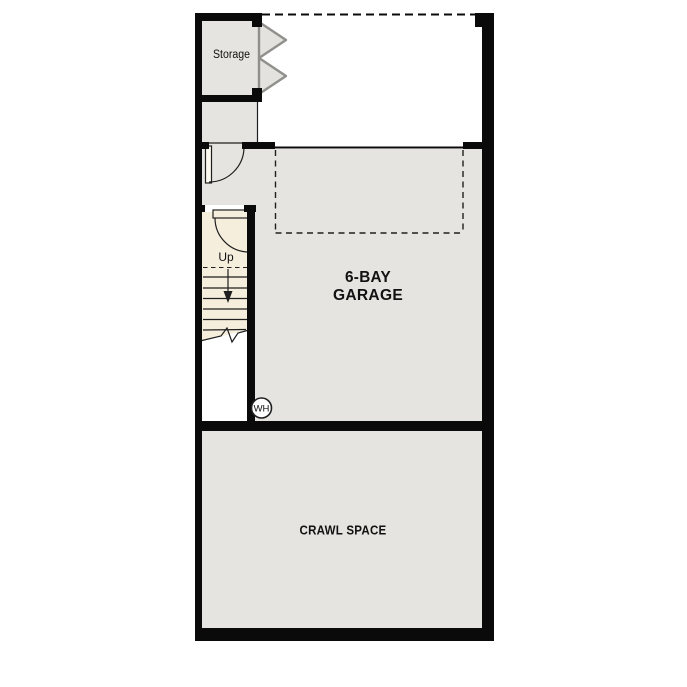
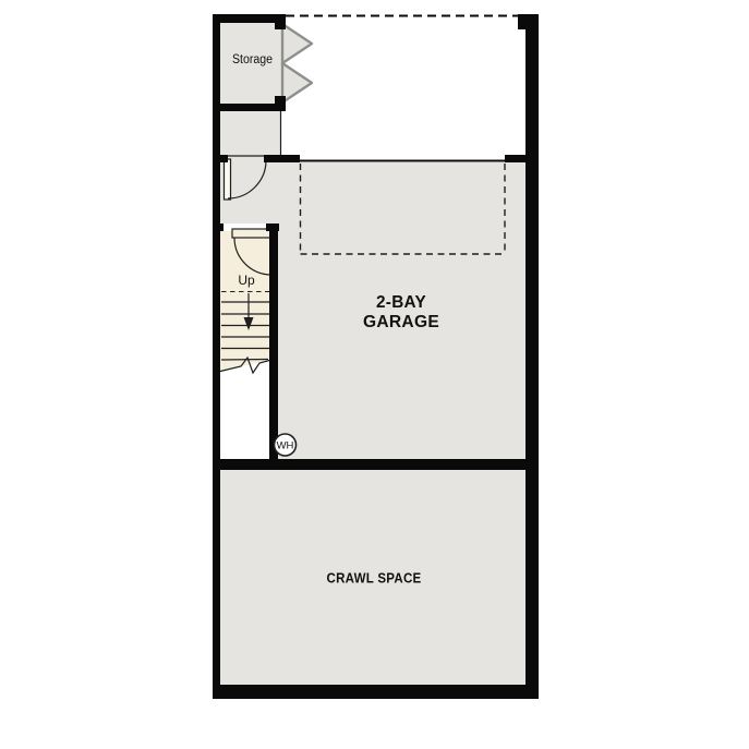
  WH
  Storage
  Up
- 6-BAY
+ 2-BAY
  GARAGE
  CRAWL SPACE
